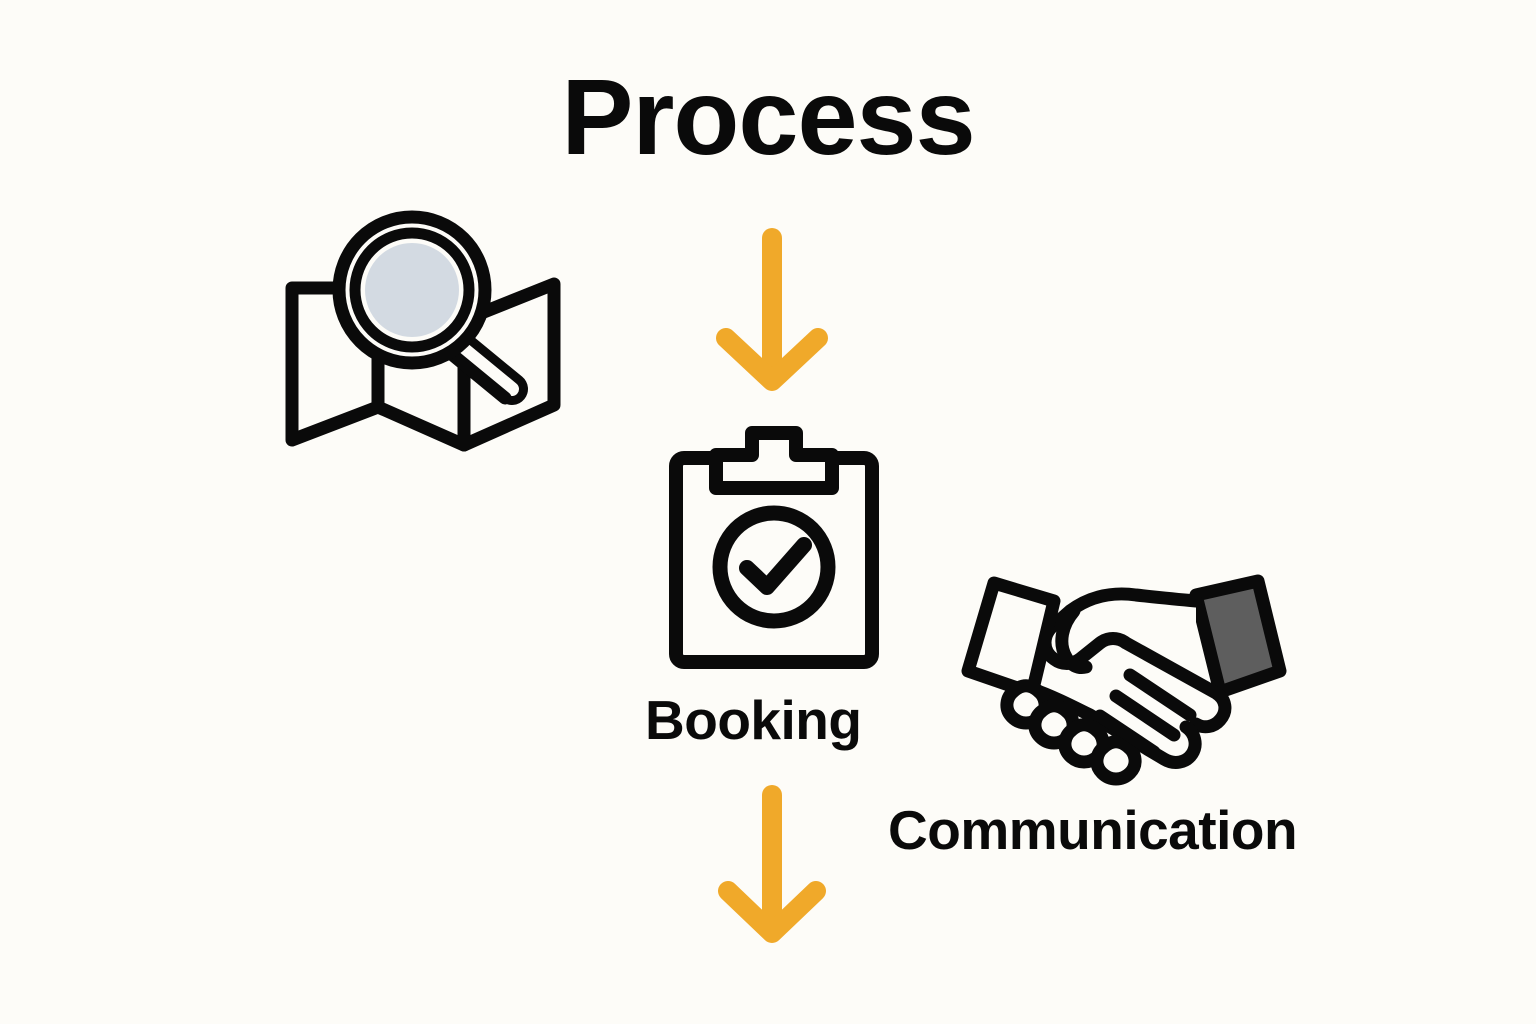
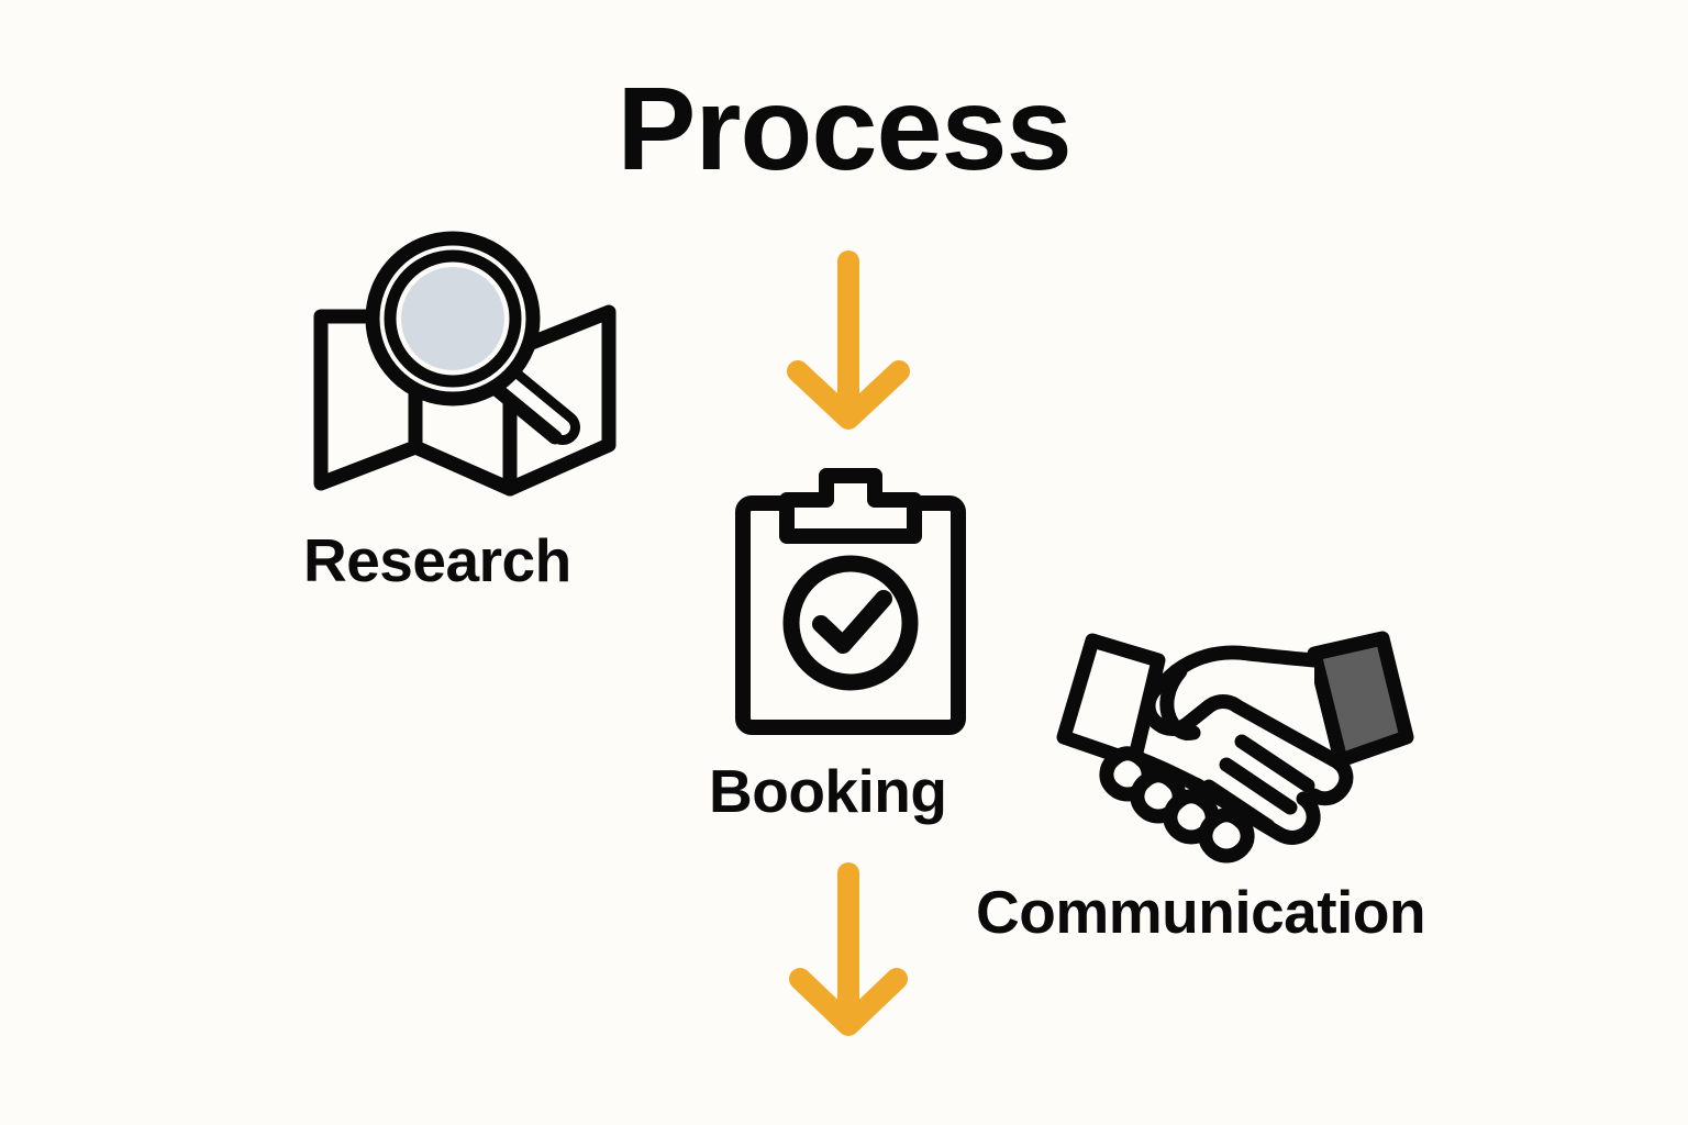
  Process
+ Research
  Booking
  Communication
